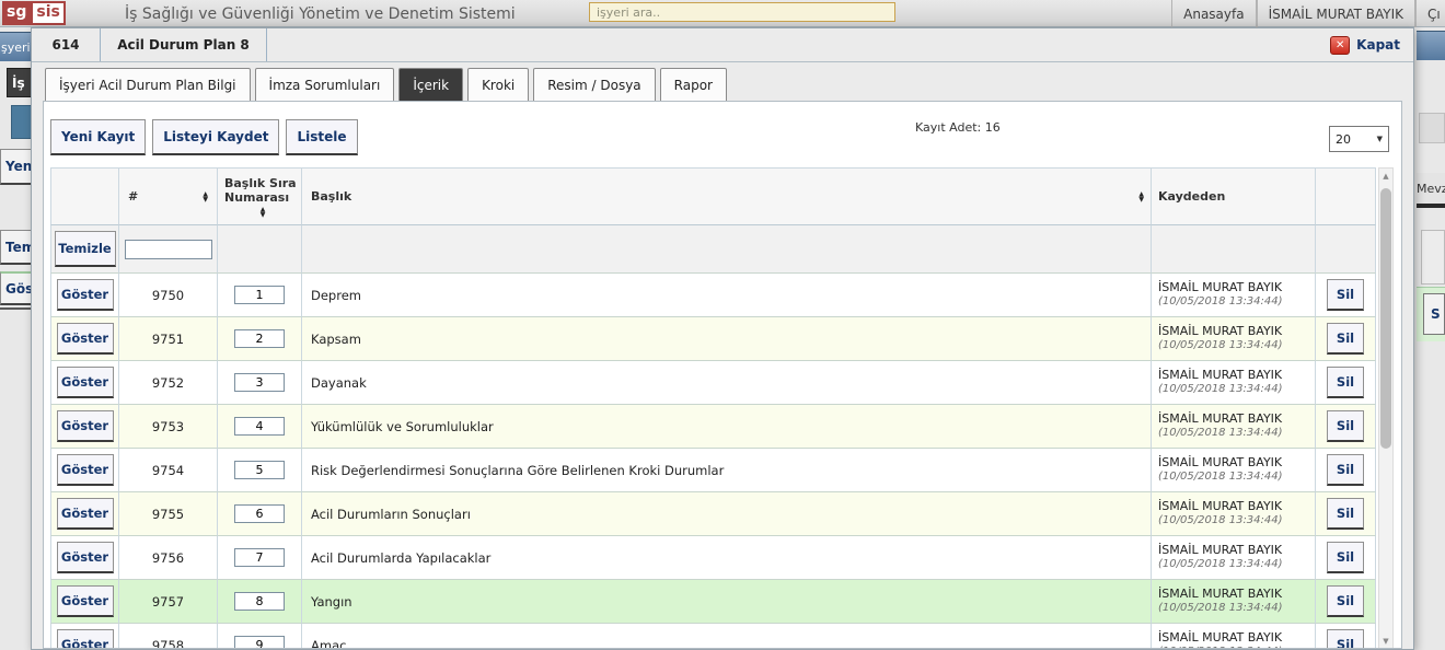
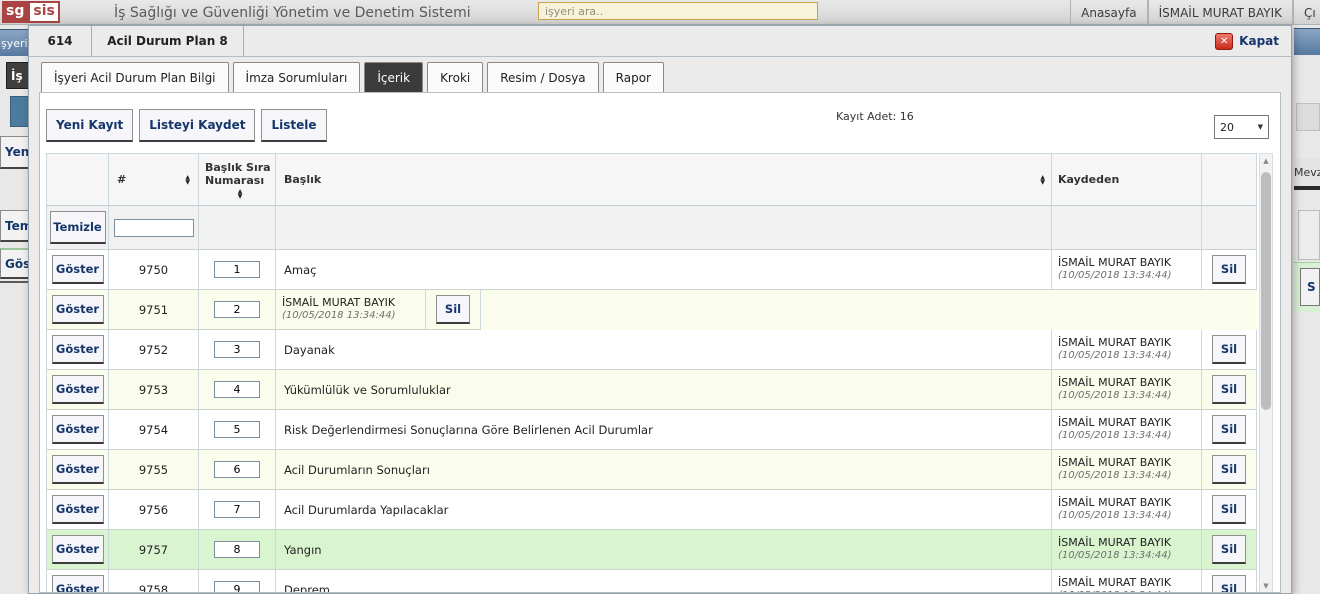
  sg
  sis
  İş Sağlığı ve Güvenliği Yönetim ve Denetim Sistemi
  işyeri ara..
  Anasayfa
  İSMAİL MURAT BAYIK
  Çı
  şyeri
  İş
  Yen
  Tem
  Gös
  S
  614
  Acil Durum Plan 8
  ✕
  Kapat
  İşyeri Acil Durum Plan Bilgi
  İmza Sorumluları
  İçerik
  Kroki
  Resim / Dosya
  Rapor
  Yeni Kayıt
  Listeyi Kaydet
  Listele
  Kayıt Adet: 16
  20
  ▼
  #
  Başlık Sıra Numarası
  Başlık
  Kaydeden
  Temizle
  Göster
  9750
  1
- Deprem
+ Amaç
  İSMAİL MURAT BAYIK
  (10/05/2018 13:34:44)
  Sil
  Göster
  9751
  2
- Kapsam
  İSMAİL MURAT BAYIK
  (10/05/2018 13:34:44)
  Sil
  Göster
  9752
  3
  Dayanak
  İSMAİL MURAT BAYIK
  (10/05/2018 13:34:44)
  Sil
  Göster
  9753
  4
  Yükümlülük ve Sorumluluklar
  İSMAİL MURAT BAYIK
  (10/05/2018 13:34:44)
  Sil
  Göster
  9754
  5
- Risk Değerlendirmesi Sonuçlarına Göre Belirlenen Kroki Durumlar
+ Risk Değerlendirmesi Sonuçlarına Göre Belirlenen Acil Durumlar
  İSMAİL MURAT BAYIK
  (10/05/2018 13:34:44)
  Sil
  Göster
  9755
  6
  Acil Durumların Sonuçları
  İSMAİL MURAT BAYIK
  (10/05/2018 13:34:44)
  Sil
  Göster
  9756
  7
  Acil Durumlarda Yapılacaklar
  İSMAİL MURAT BAYIK
  (10/05/2018 13:34:44)
  Sil
  Göster
  9757
  8
  Yangın
  İSMAİL MURAT BAYIK
  (10/05/2018 13:34:44)
  Sil
  Göster
  9758
  9
- Amaç
+ Deprem
  İSMAİL MURAT BAYIK
  Sil
  ▲
  ▼
